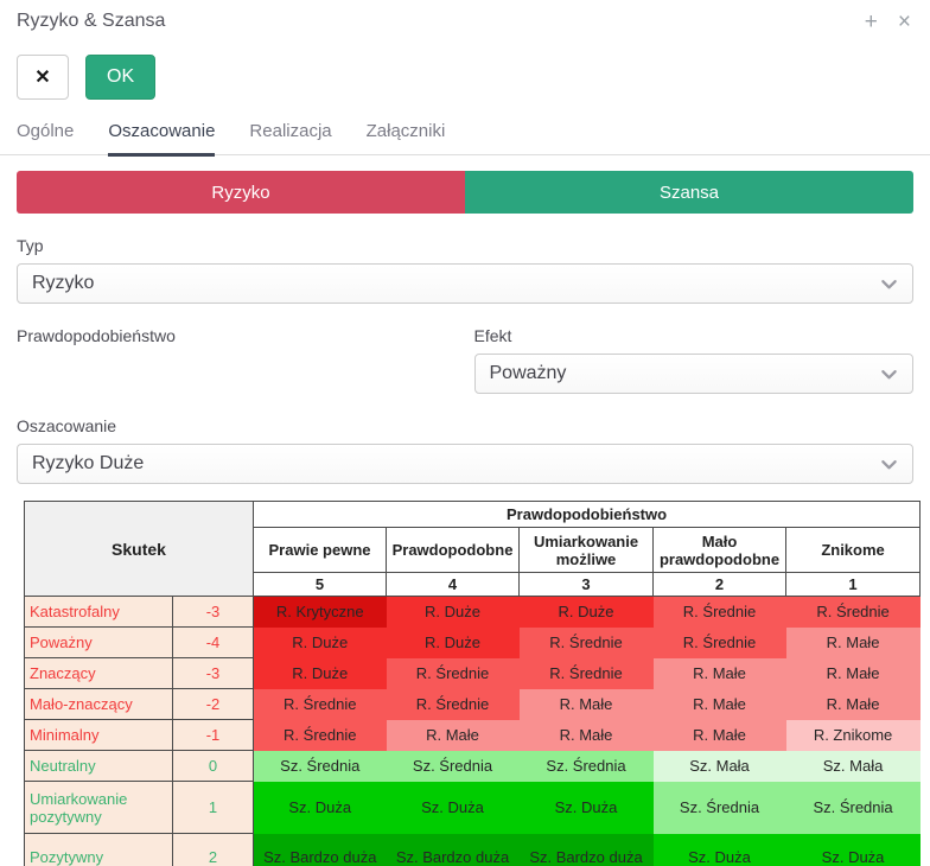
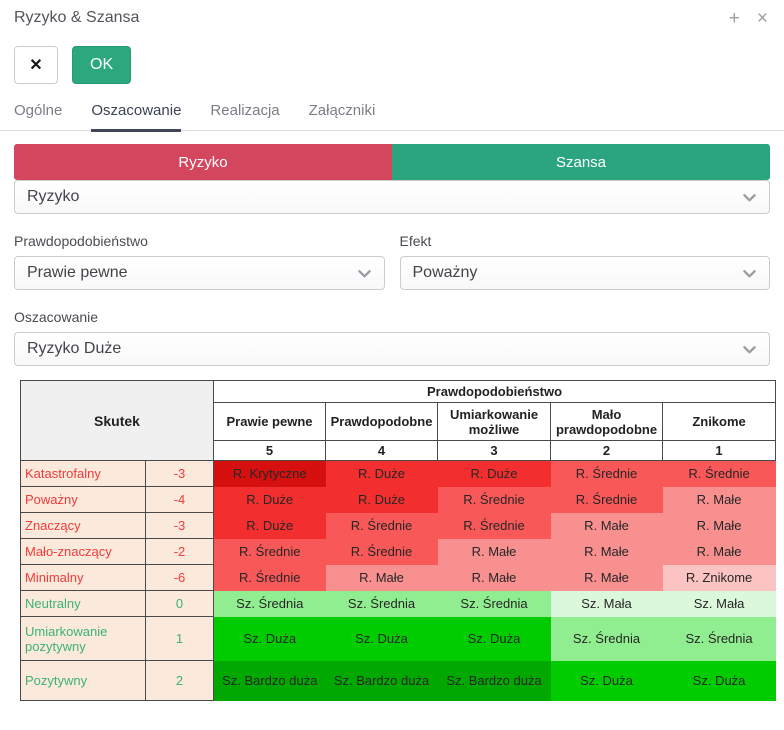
  Ryzyko & Szansa
  +
  ×
  ✕
  OK
  Ogólne
  Oszacowanie
  Realizacja
  Załączniki
  Ryzyko
  Szansa
- Typ
  Ryzyko
  Prawdopodobieństwo
+ Prawie pewne
  Efekt
  Poważny
  Oszacowanie
  Ryzyko Duże
  Skutek	Prawdopodobieństwo
  Prawie pewne	Prawdopodobne	Umiarkowanie możliwe	Mało prawdopodobne	Znikome
  5	4	3	2	1
  Katastrofalny	-3	R. Krytyczne	R. Duże	R. Duże	R. Średnie	R. Średnie
  Poważny	-4	R. Duże	R. Duże	R. Średnie	R. Średnie	R. Małe
  Znaczący	-3	R. Duże	R. Średnie	R. Średnie	R. Małe	R. Małe
  Mało-znaczący	-2	R. Średnie	R. Średnie	R. Małe	R. Małe	R. Małe
- Minimalny	-1	R. Średnie	R. Małe	R. Małe	R. Małe	R. Znikome
+ Minimalny	-6	R. Średnie	R. Małe	R. Małe	R. Małe	R. Znikome
  Neutralny	0	Sz. Średnia	Sz. Średnia	Sz. Średnia	Sz. Mała	Sz. Mała
  Umiarkowanie pozytywny	1	Sz. Duża	Sz. Duża	Sz. Duża	Sz. Średnia	Sz. Średnia
  Pozytywny	2	Sz. Bardzo duża	Sz. Bardzo duża	Sz. Bardzo duża	Sz. Duża	Sz. Duża
